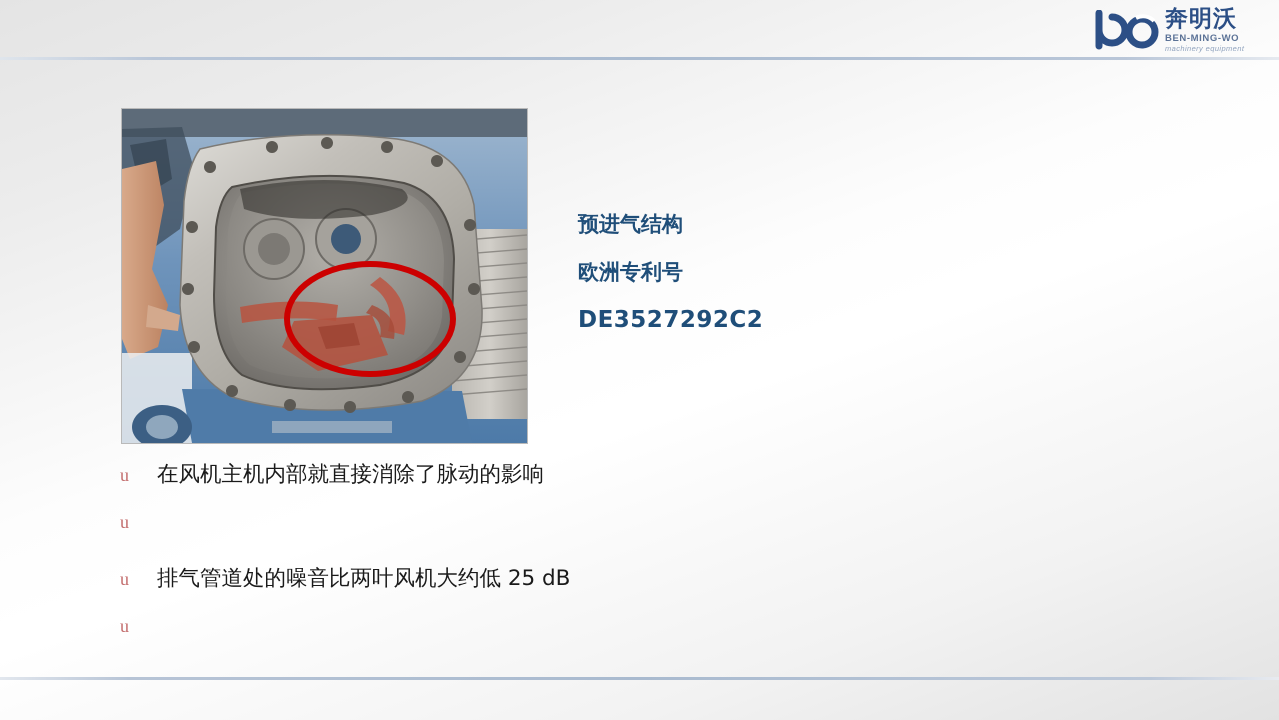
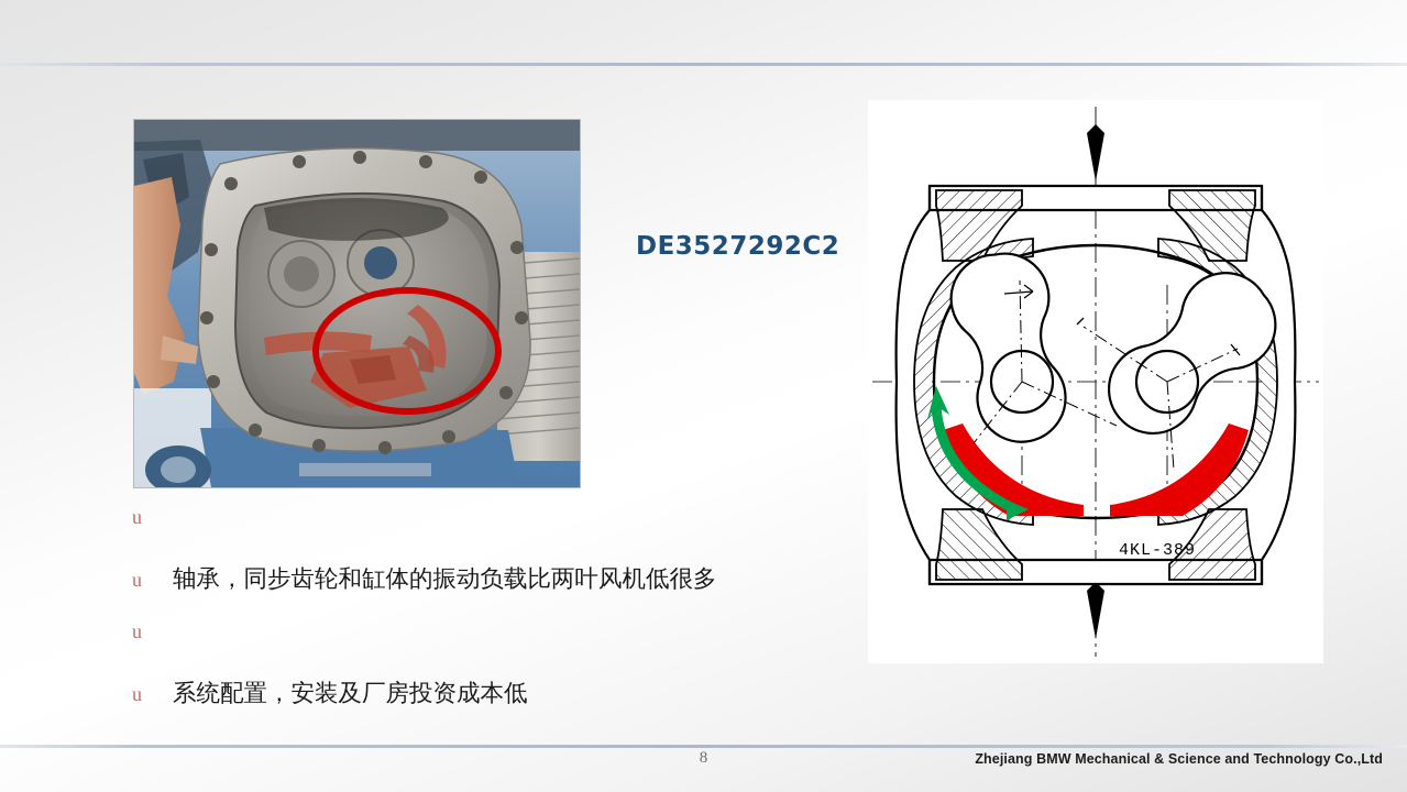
- 奔明沃
- BEN-MING-WO
- machinery equipment
- 预进气结构
- 欧洲专利号
  DE3527292C2
  u
- 在风机主机内部就直接消除了脉动的影响
  u
+ 轴承，同步齿轮和缸体的振动负载比两叶风机低很多
  u
- 排气管道处的噪音比两叶风机大约低 25 dB
  u
+ 系统配置，安装及厂房投资成本低
+ 4KL-389
+ 8
+ Zhejiang BMW Mechanical & Science and Technology Co.,Ltd
